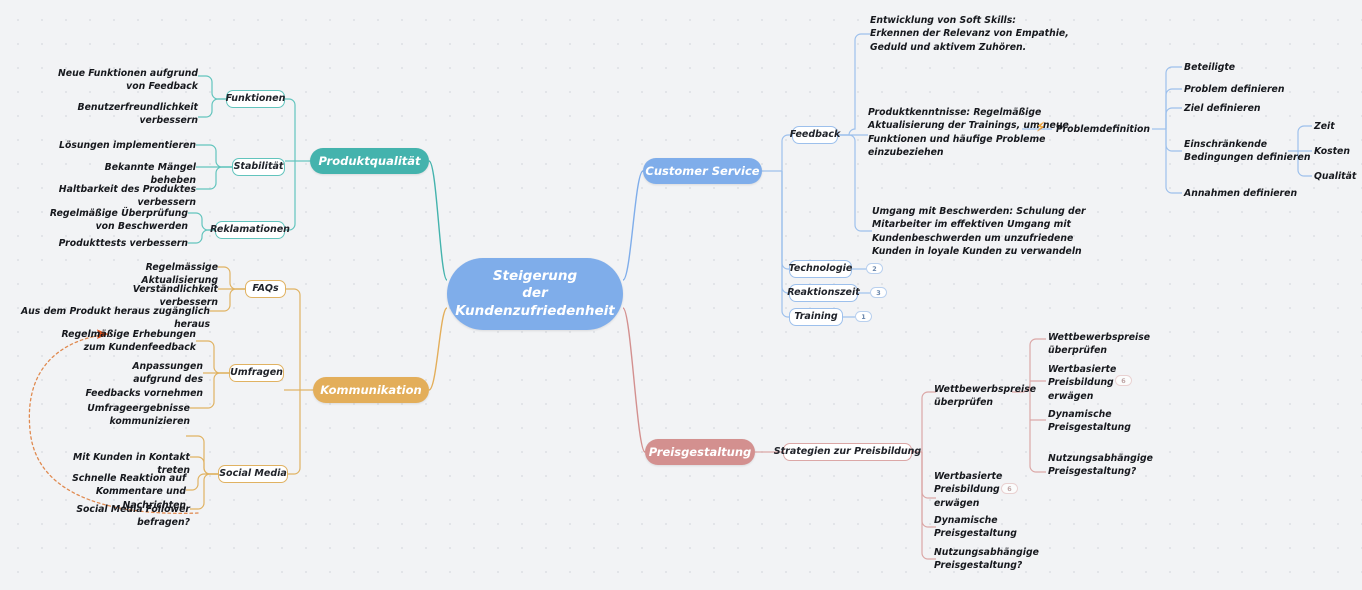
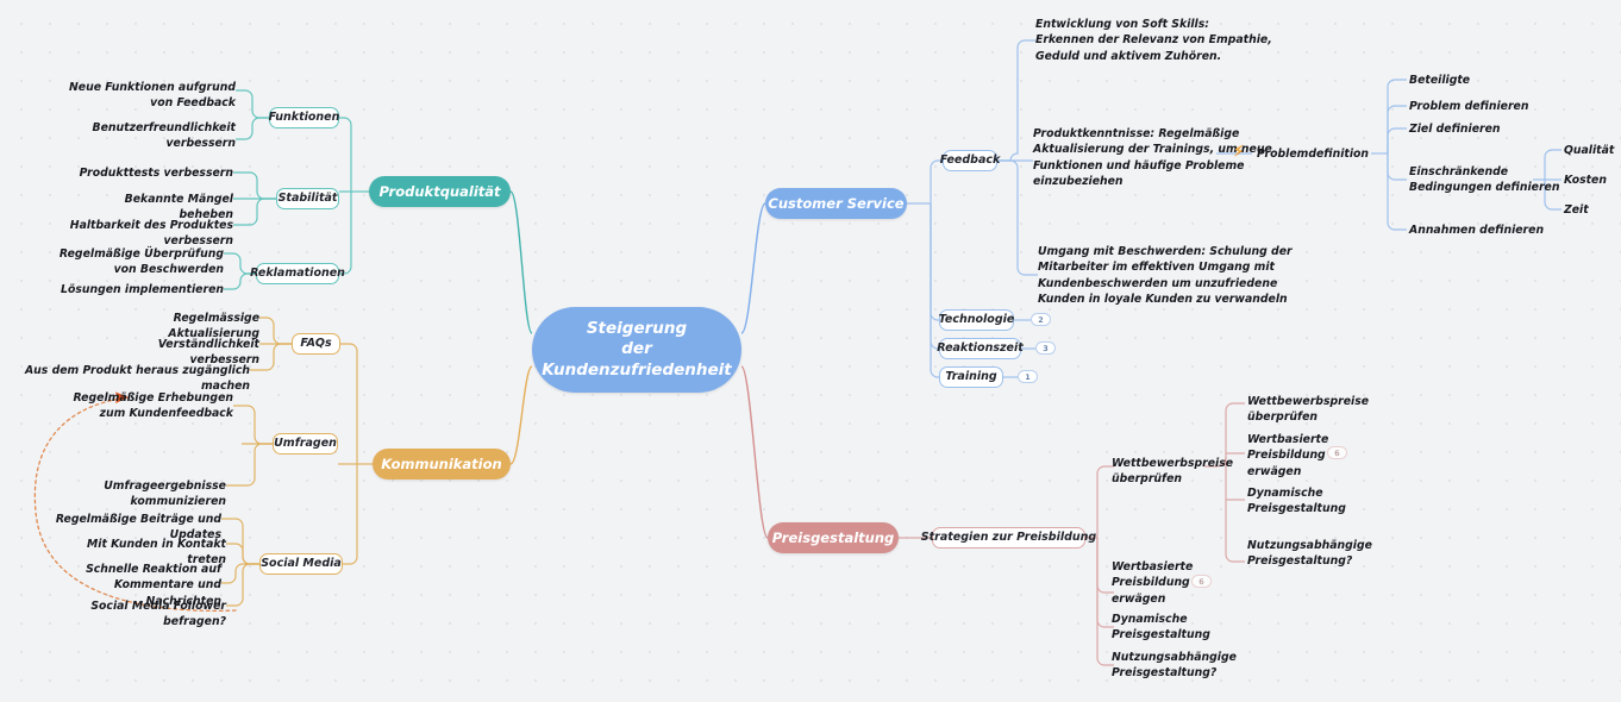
  Steigerung
  der
  Kundenzufriedenheit
  Produktqualität
  Kommunikation
  Customer Service
  Preisgestaltung
  Funktionen
  Stabilität
  Reklamationen
  Neue Funktionen aufgrund
  von Feedback
  Benutzerfreundlichkeit
  verbessern
- Lösungen implementieren
+ Produkttests verbessern
  Bekannte Mängel beheben
  Haltbarkeit des Produktes verbessern
  Regelmäßige Überprüfung
  von Beschwerden
- Produkttests verbessern
+ Lösungen implementieren
  FAQs
  Umfragen
  Social Media
  Regelmässige Aktualisierung
  Verständlichkeit verbessern
- Aus dem Produkt heraus zugänglich heraus
+ Aus dem Produkt heraus zugänglich machen
  Regelmäßige Erhebungen
  zum Kundenfeedback
- Anpassungen
- aufgrund des
- Feedbacks vornehmen
  Umfrageergebnisse kommunizieren
+ Regelmäßige Beiträge und Updates
  Mit Kunden in Kontakt treten
  Schnelle Reaktion auf
  Kommentare und Nachrichten
  Social Media Follower befragen?
  Feedback
  Technologie
  Reaktionszeit
  Training
  2
  3
  1
  Entwicklung von Soft Skills:
  Erkennen der Relevanz von Empathie,
  Geduld und aktivem Zuhören.
  Produktkenntnisse: Regelmäßige
  Aktualisierung der Trainings, um neue
  Funktionen und häufige Probleme
  einzubeziehen
  Umgang mit Beschwerden: Schulung der
  Mitarbeiter im effektiven Umgang mit
  Kundenbeschwerden um unzufriedene
  Kunden in loyale Kunden zu verwandeln
  ⚡
  Problemdefinition
  Beteiligte
  Problem definieren
  Ziel definieren
  Einschränkende
  Bedingungen definieren
  Annahmen definieren
- Zeit
+ Qualität
  Kosten
- Qualität
+ Zeit
  Strategien zur Preisbildung
  Wettbewerbspreise
  überprüfen
  Wertbasierte
  Preisbildung
  erwägen
  Dynamische
  Preisgestaltung
  Nutzungsabhängige
  Preisgestaltung?
  6
  Wettbewerbspreise
  überprüfen
  Wertbasierte
  Preisbildung
  erwägen
  Dynamische
  Preisgestaltung
  Nutzungsabhängige
  Preisgestaltung?
  6
